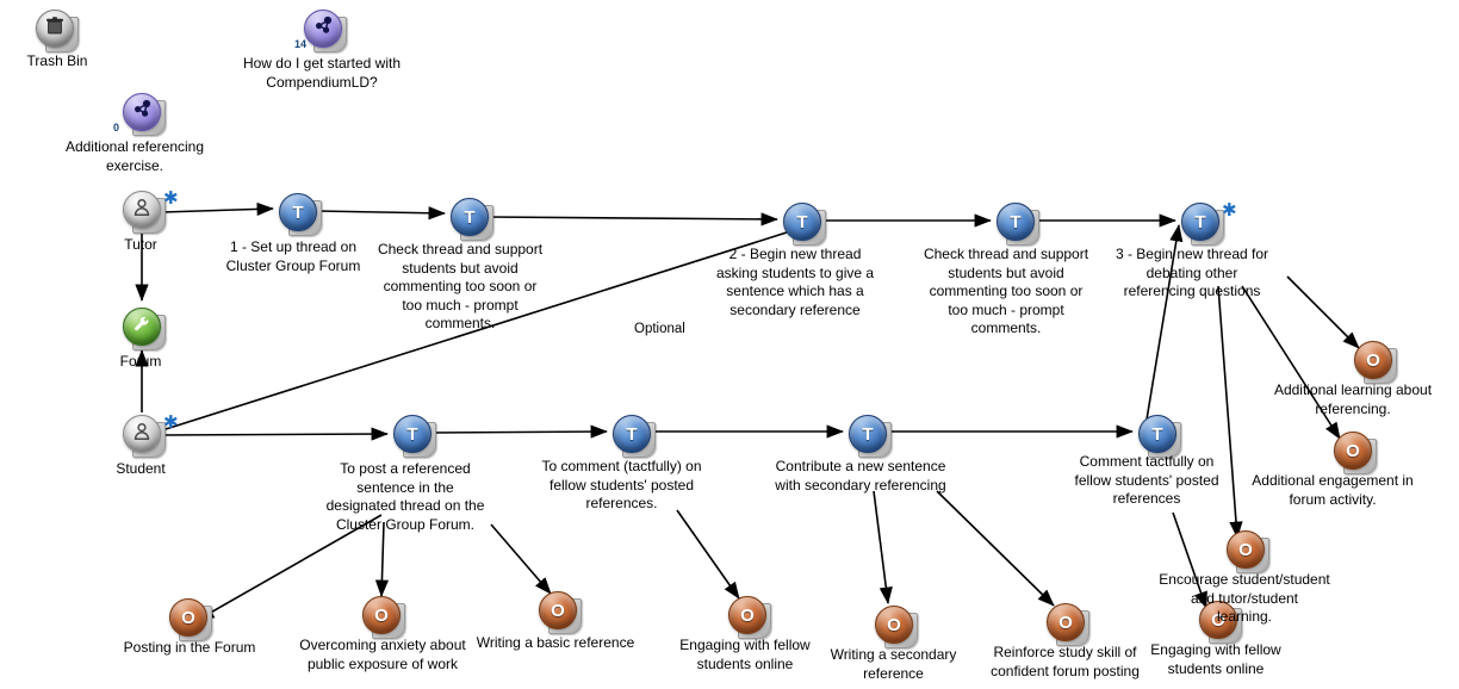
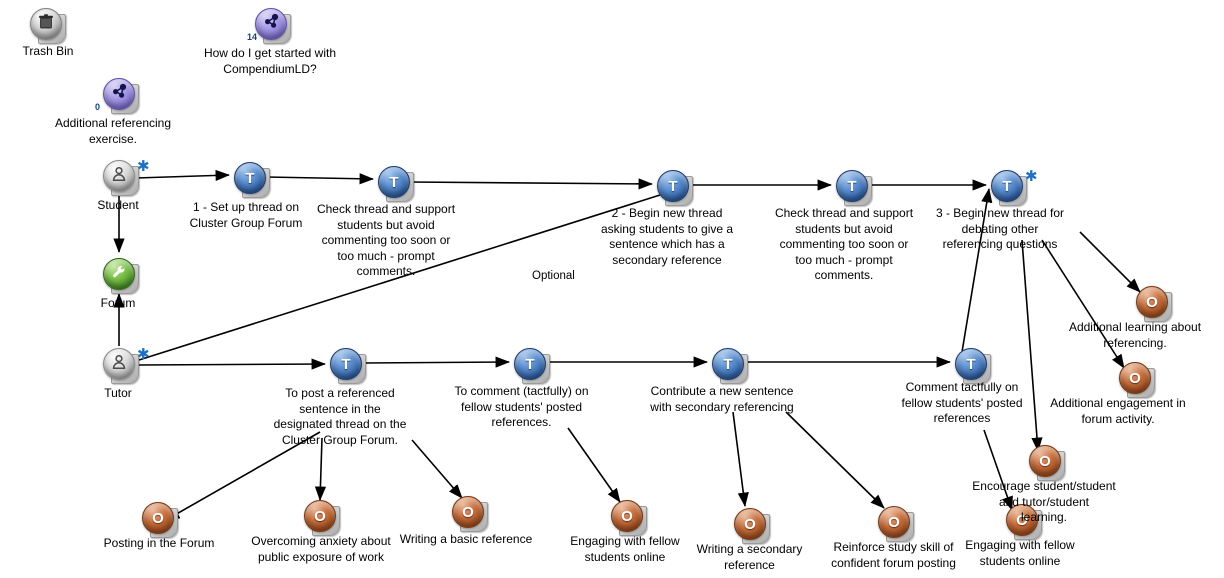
  Trash Bin
  14
  How do I get started with
  CompendiumLD?
  0
  Additional referencing
  exercise.
  ✱
- Tutor
+ Student
  Forum
  ✱
- Student
+ Tutor
  T
  1 - Set up thread on
  Cluster Group Forum
  T
  Check thread and support
  students but avoid
  commenting too soon or
  too much - prompt
  comments.
  T
  2 - Begin new thread
  asking students to give a
  sentence which has a
  secondary reference
  T
  Check thread and support
  students but avoid
  commenting too soon or
  too much - prompt
  comments.
  T
  ✱
  3 - Begin new thread for
  debating other
  referencing questions
  T
  To post a referenced
  sentence in the
  designated thread on the
  Cluster Group Forum.
  T
  To comment (tactfully) on
  fellow students' posted
  references.
  T
  Contribute a new sentence
  with secondary referencing
  T
  Comment tactfully on
  fellow students' posted
  references
  O
  Posting in the Forum
  O
  Overcoming anxiety about
  public exposure of work
  O
  Writing a basic reference
  O
  Engaging with fellow
  students online
  O
  Writing a secondary
  reference
  O
  Reinforce study skill of
  confident forum posting
  O
  Engaging with fellow
  students online
  O
  Additional learning about
  referencing.
  O
  Additional engagement in
  forum activity.
  O
  Encourage student/student
  and tutor/student
  learning.
  Optional
